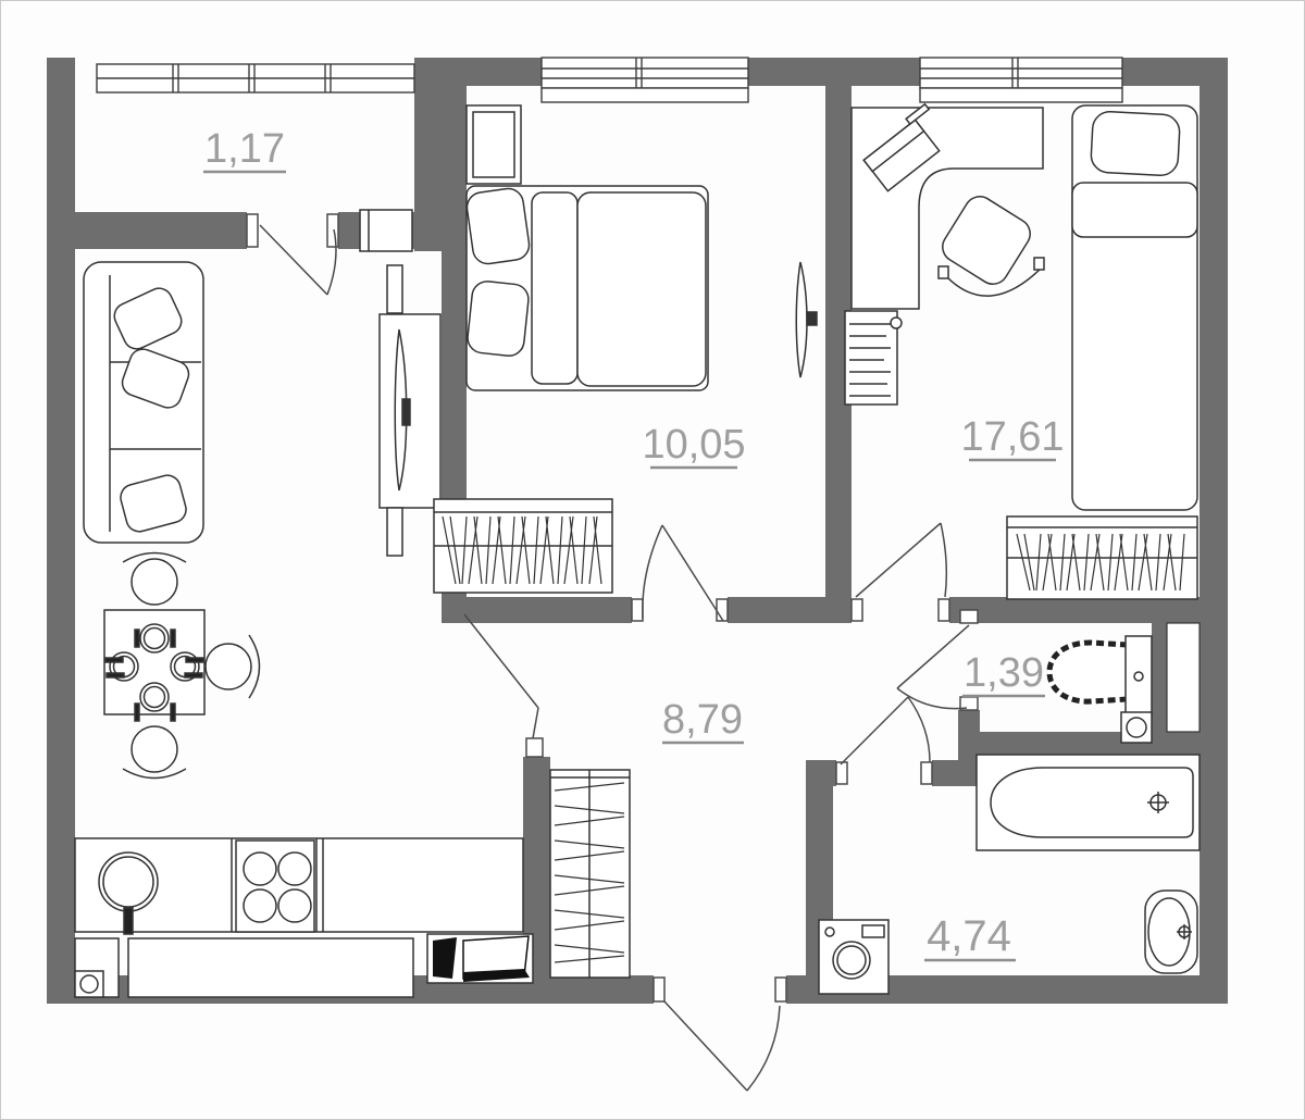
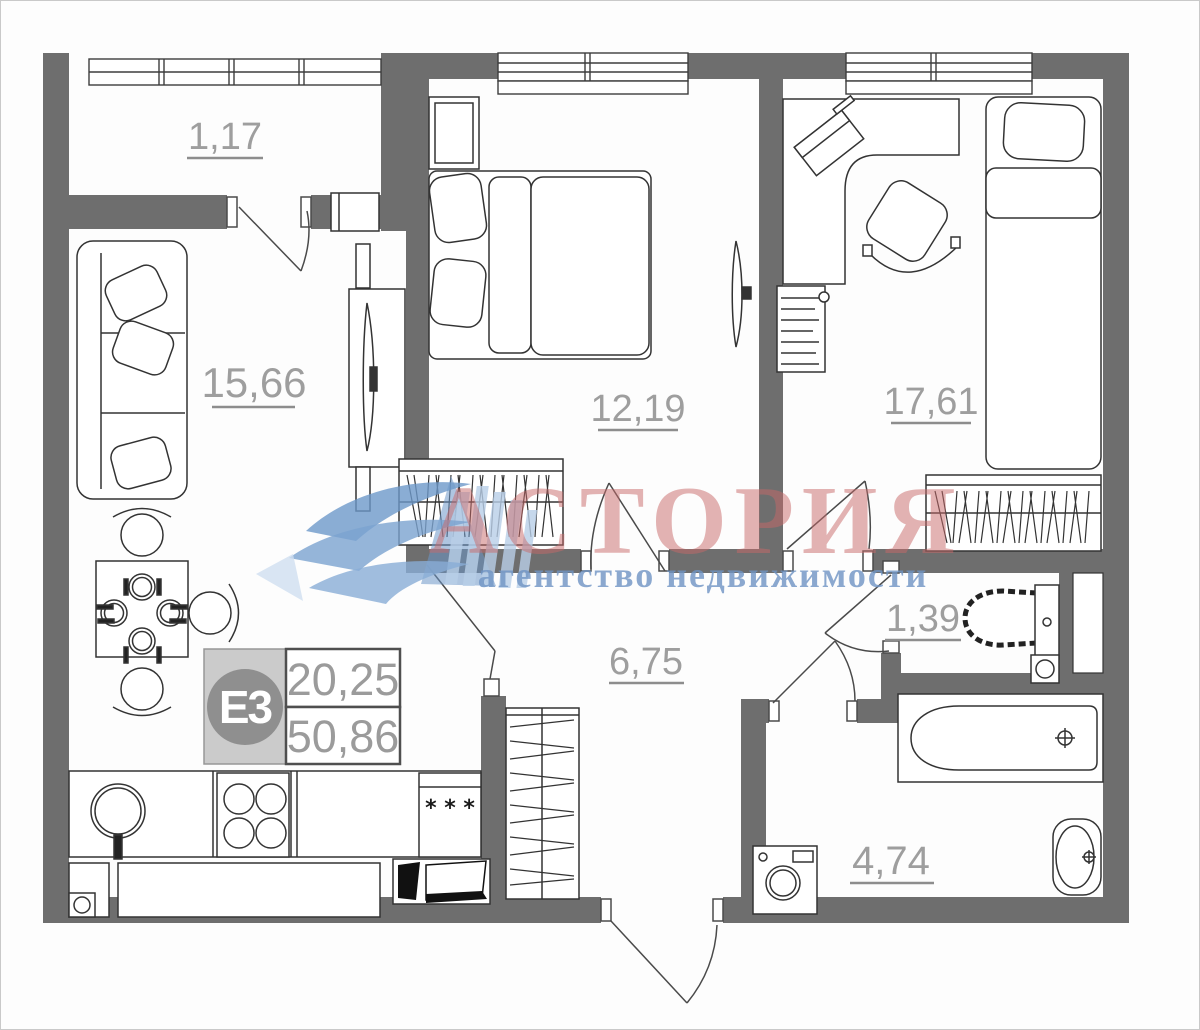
+ * * *
+ АСТОРИЯ
+ агентство недвижимости
  1,17
+ 15,66
- 10,05
+ 12,19
  17,61
- 8,79
+ 6,75
  1,39
  4,74
+ Е3
+ 20,25
+ 50,86
